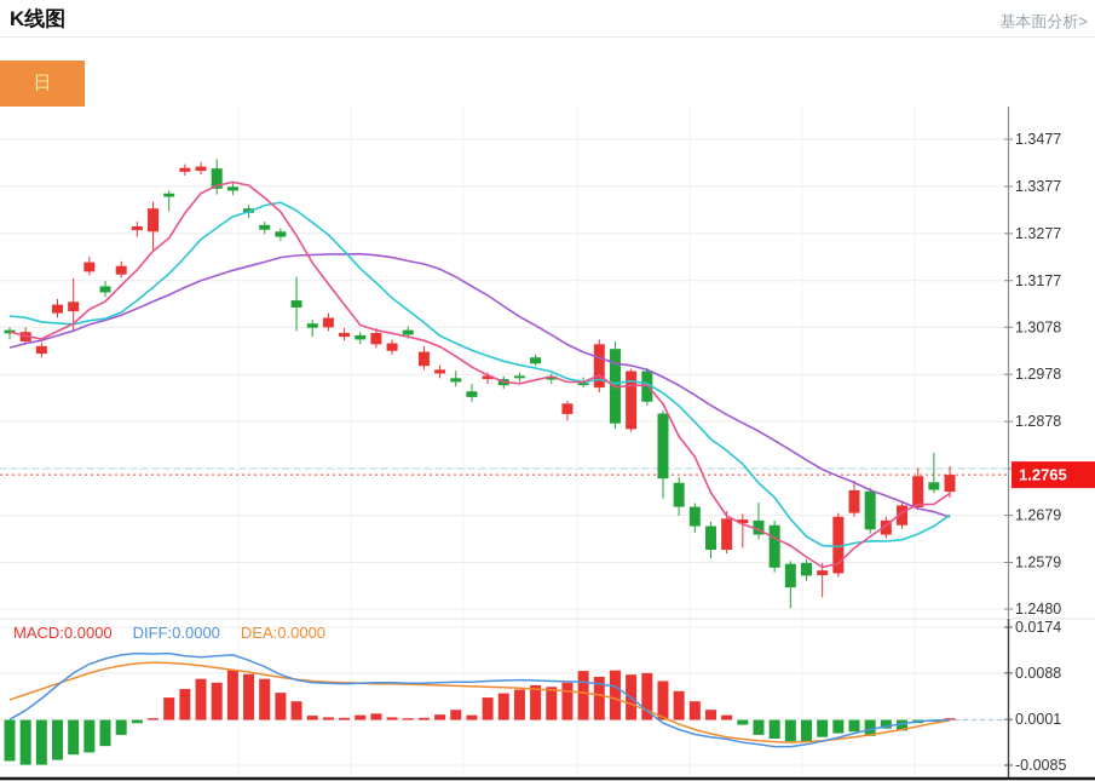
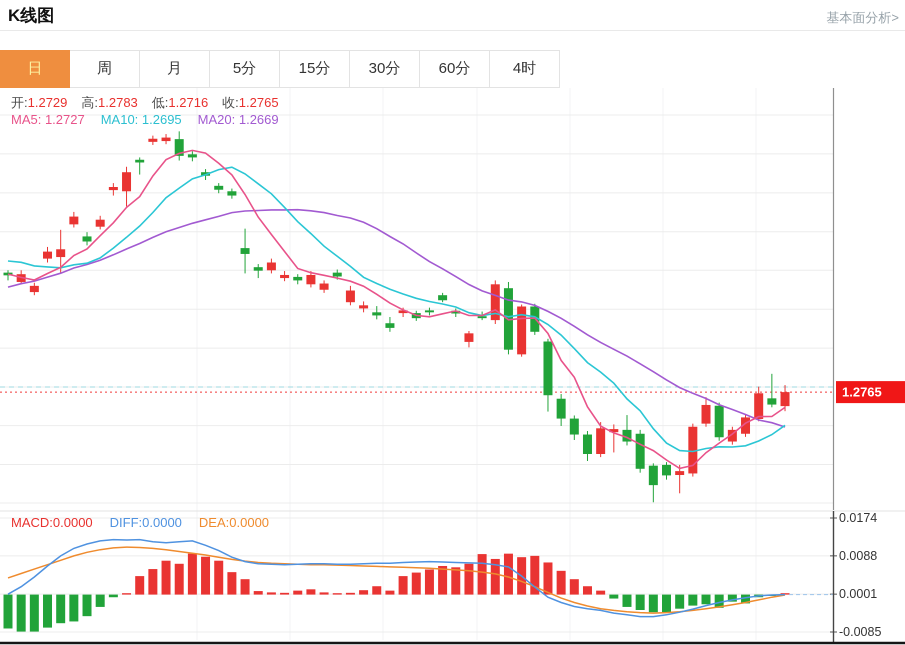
  K线图
  基本面分析>
  日
+ 周
+ 月
+ 5分
+ 15分
+ 30分
+ 60分
+ 4时
+ 开:1.2729 高:1.2783 低:1.2716 收:1.2765
+ MA5: 1.2727 MA10: 1.2695 MA20: 1.2669
  MACD:0.0000 DIFF:0.0000 DEA:0.0000
- 1.3477
- 1.3377
- 1.3277
- 1.3177
- 1.3078
- 1.2978
- 1.2878
- 1.2679
- 1.2579
- 1.2480
  1.2765
  0.0174
  0.0088
  0.0001
  -0.0085
